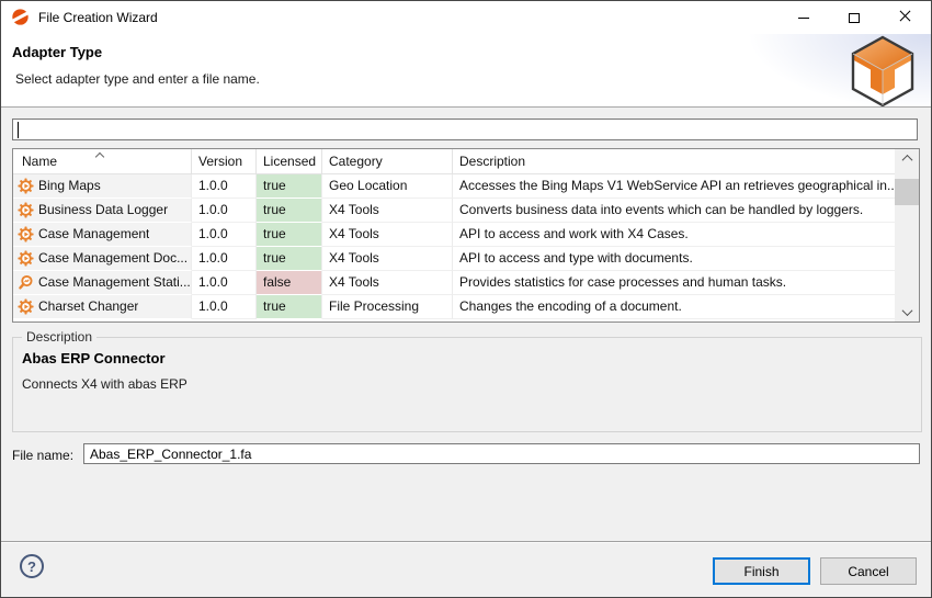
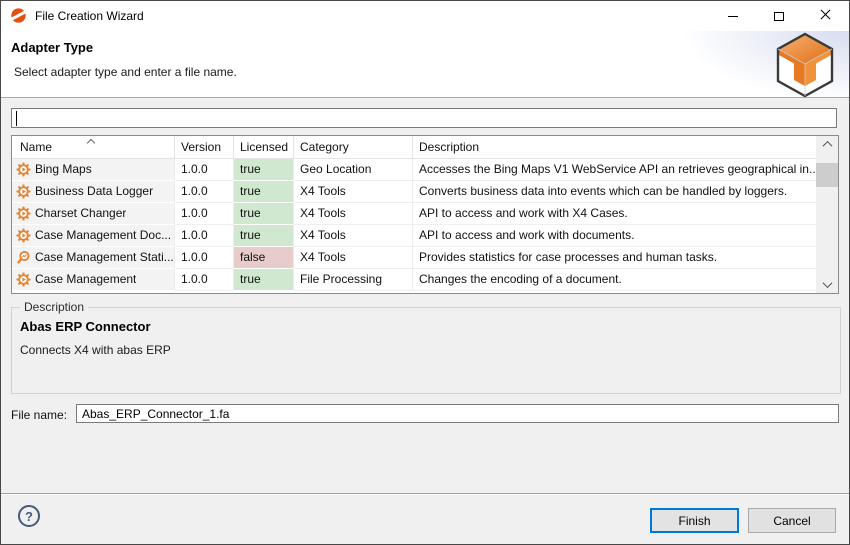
  File Creation Wizard
  Adapter Type
  Select adapter type and enter a file name.
  Name
  Version
  Licensed
  Category
  Description
  Bing Maps
  1.0.0
  true
  Geo Location
  Accesses the Bing Maps V1 WebService API an retrieves geographical in..
  Business Data Logger
  1.0.0
  true
  X4 Tools
  Converts business data into events which can be handled by loggers.
- Case Management
+ Charset Changer
  1.0.0
  true
  X4 Tools
  API to access and work with X4 Cases.
  Case Management Doc...
  1.0.0
  true
  X4 Tools
- API to access and type with documents.
+ API to access and work with documents.
  Case Management Stati...
  1.0.0
  false
  X4 Tools
  Provides statistics for case processes and human tasks.
- Charset Changer
+ Case Management
  1.0.0
  true
  File Processing
  Changes the encoding of a document.
  Description
  Abas ERP Connector
  Connects X4 with abas ERP
  File name:
  Abas_ERP_Connector_1.fa
  ?
  Finish
  Cancel
